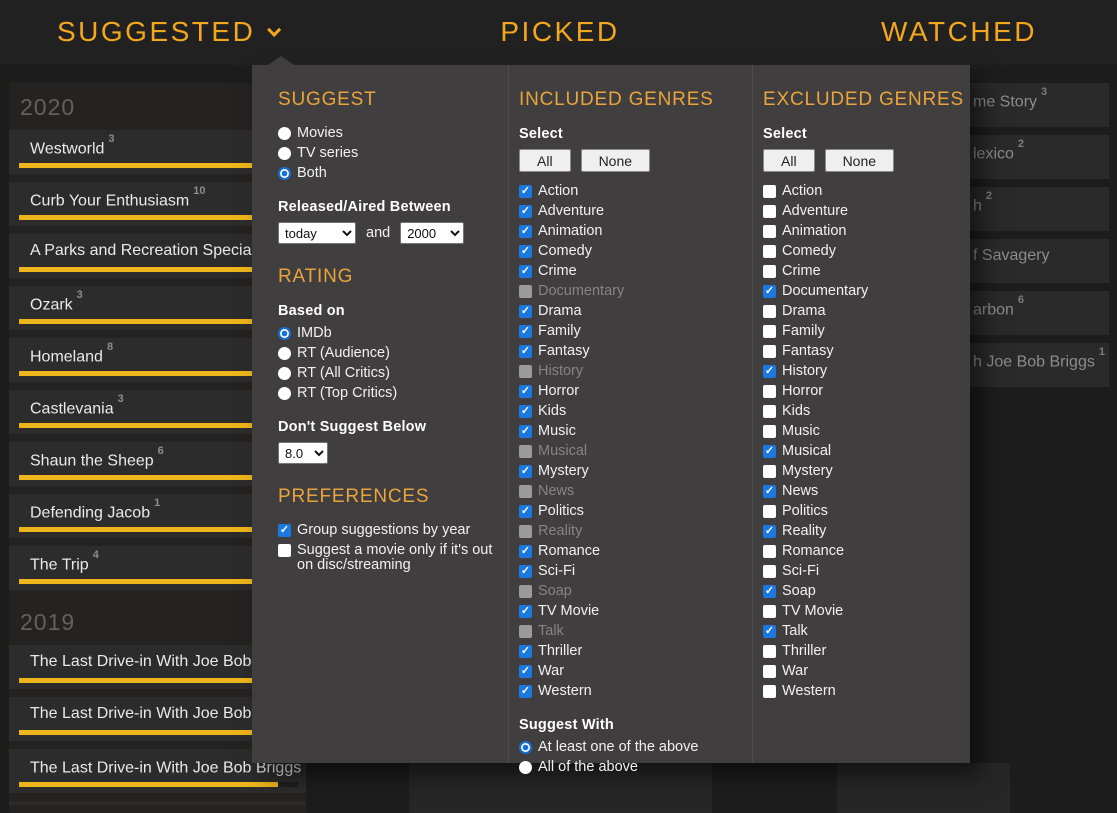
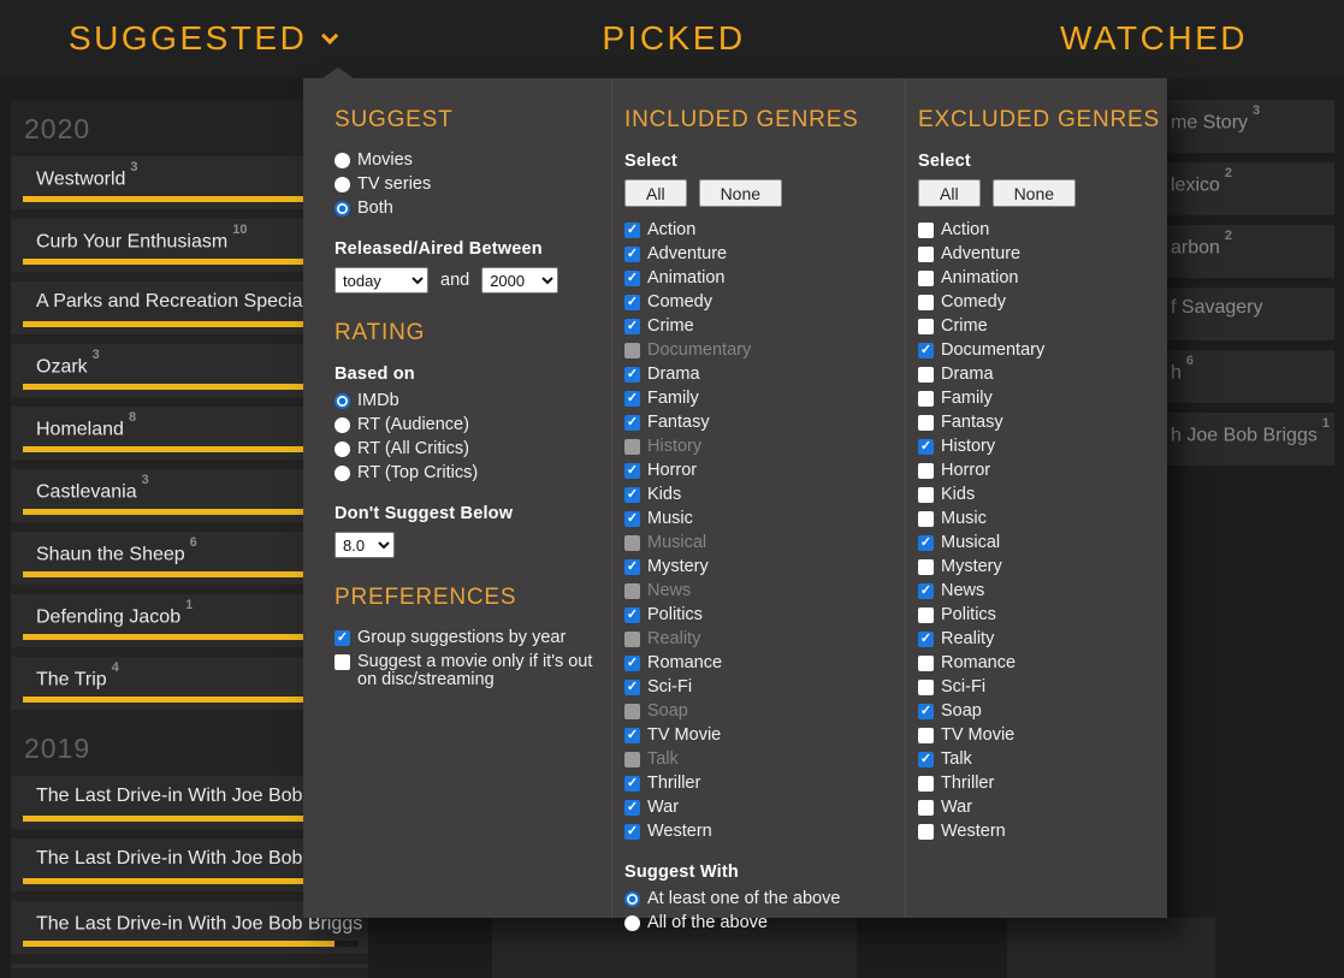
  SUGGESTED
  PICKED
  WATCHED
  2020
  Westworld3
  Curb Your Enthusiasm10
  A Parks and Recreation Specia
  Ozark3
  Homeland8
  Castlevania3
  Shaun the Sheep6
  Defending Jacob1
  The Trip4
  2019
  The Last Drive-in With Joe Bob
  The Last Drive-in With Joe Bob
  The Last Drive-in With Joe Bob Briggs
  me Story3
  lexico2
- h2
+ arbon2
  f Savagery
- arbon6
+ h6
  h Joe Bob Briggs1
  SUGGEST
  Movies
  TV series
  Both
  Released/Aired Between
  today
  and
  2000
  RATING
  Based on
  IMDb
  RT (Audience)
  RT (All Critics)
  RT (Top Critics)
  Don't Suggest Below
  8.0
  PREFERENCES
  ✓
  Group suggestions by year
  Suggest a movie only if it's out on disc/streaming
  INCLUDED GENRES
  Select
  All
  None
  ✓
  Action
  ✓
  Adventure
  ✓
  Animation
  ✓
  Comedy
  ✓
  Crime
  Documentary
  ✓
  Drama
  ✓
  Family
  ✓
  Fantasy
  History
  ✓
  Horror
  ✓
  Kids
  ✓
  Music
  Musical
  ✓
  Mystery
  News
  ✓
  Politics
  Reality
  ✓
  Romance
  ✓
  Sci-Fi
  Soap
  ✓
  TV Movie
  Talk
  ✓
  Thriller
  ✓
  War
  ✓
  Western
  Suggest With
  At least one of the above
  All of the above
  EXCLUDED GENRES
  Select
  All
  None
  Action
  Adventure
  Animation
  Comedy
  Crime
  ✓
  Documentary
  Drama
  Family
  Fantasy
  ✓
  History
  Horror
  Kids
  Music
  ✓
  Musical
  Mystery
  ✓
  News
  Politics
  ✓
  Reality
  Romance
  Sci-Fi
  ✓
  Soap
  TV Movie
  ✓
  Talk
  Thriller
  War
  Western
